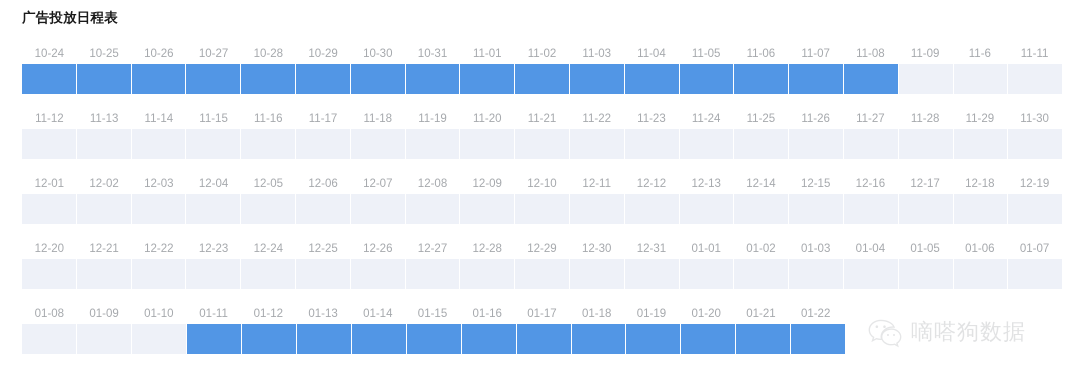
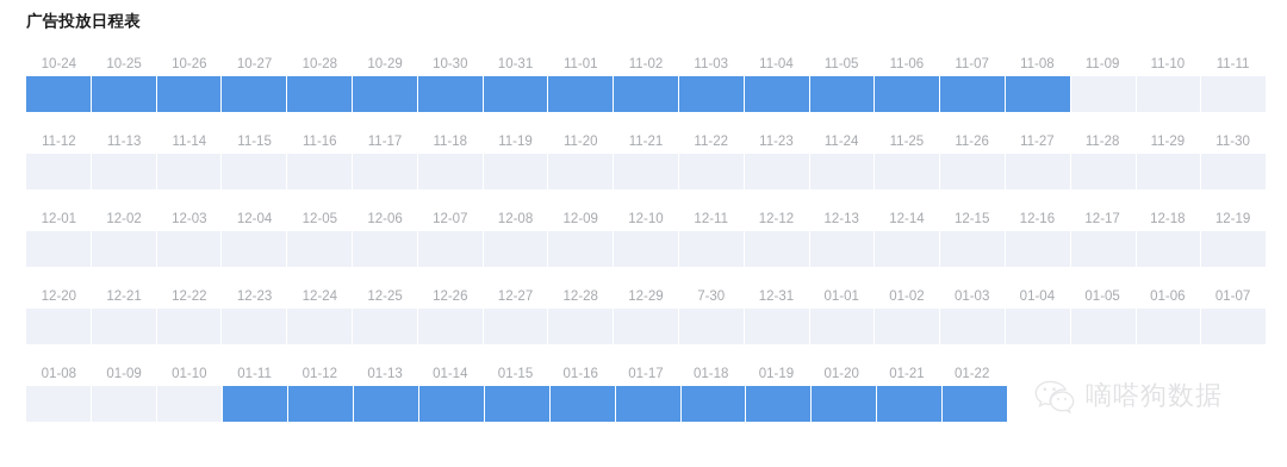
  广告投放日程表
  10-24
  10-25
  10-26
  10-27
  10-28
  10-29
  10-30
  10-31
  11-01
  11-02
  11-03
  11-04
  11-05
  11-06
  11-07
  11-08
  11-09
- 11-6
+ 11-10
  11-11
  11-12
  11-13
  11-14
  11-15
  11-16
  11-17
  11-18
  11-19
  11-20
  11-21
  11-22
  11-23
  11-24
  11-25
  11-26
  11-27
  11-28
  11-29
  11-30
  12-01
  12-02
  12-03
  12-04
  12-05
  12-06
  12-07
  12-08
  12-09
  12-10
  12-11
  12-12
  12-13
  12-14
  12-15
  12-16
  12-17
  12-18
  12-19
  12-20
  12-21
  12-22
  12-23
  12-24
  12-25
  12-26
  12-27
  12-28
  12-29
- 12-30
+ 7-30
  12-31
  01-01
  01-02
  01-03
  01-04
  01-05
  01-06
  01-07
  01-08
  01-09
  01-10
  01-11
  01-12
  01-13
  01-14
  01-15
  01-16
  01-17
  01-18
  01-19
  01-20
  01-21
  01-22
  嘀嗒狗数据
